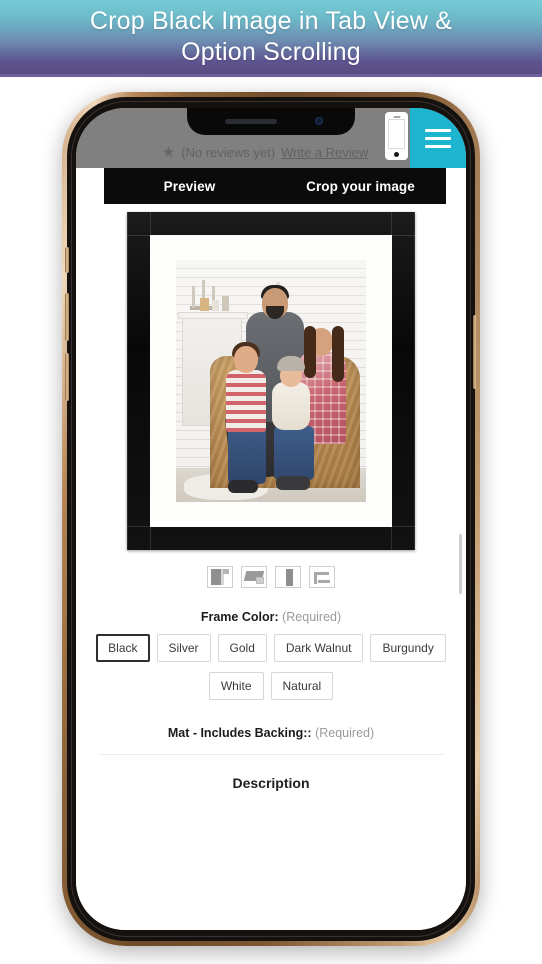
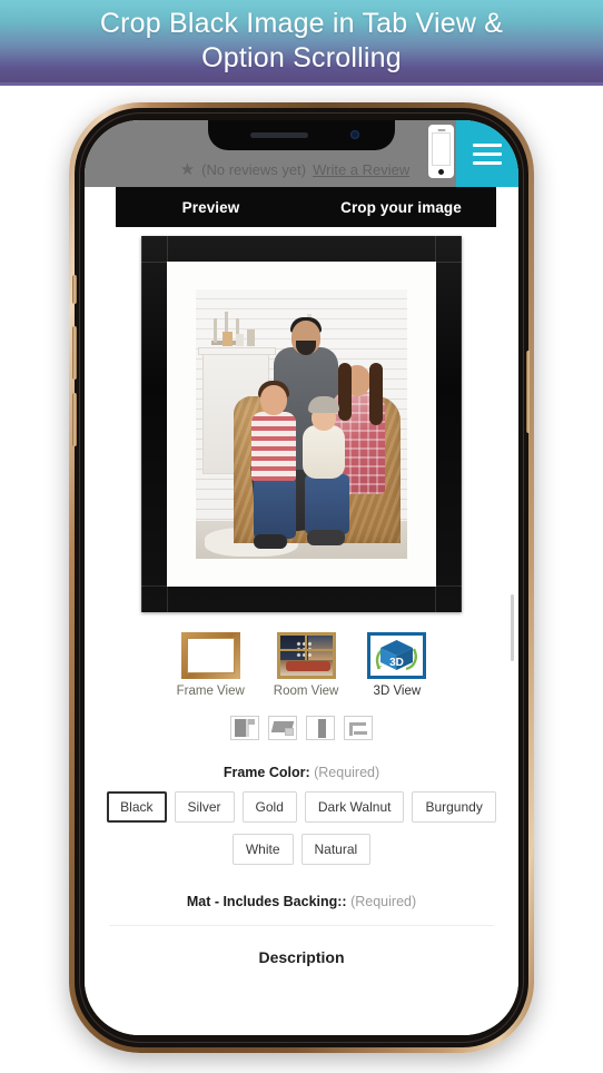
  Crop Black Image in Tab View &
  Option Scrolling
  ★
  (No reviews yet)
  Write a Review
  Preview
  Crop your image
+ Frame View
+ Room View
+ 3D
+ 3D View
  Frame Color: (Required)
  Black
  Silver
  Gold
  Dark Walnut
  Burgundy
  White
  Natural
  Mat - Includes Backing:: (Required)
  Description
